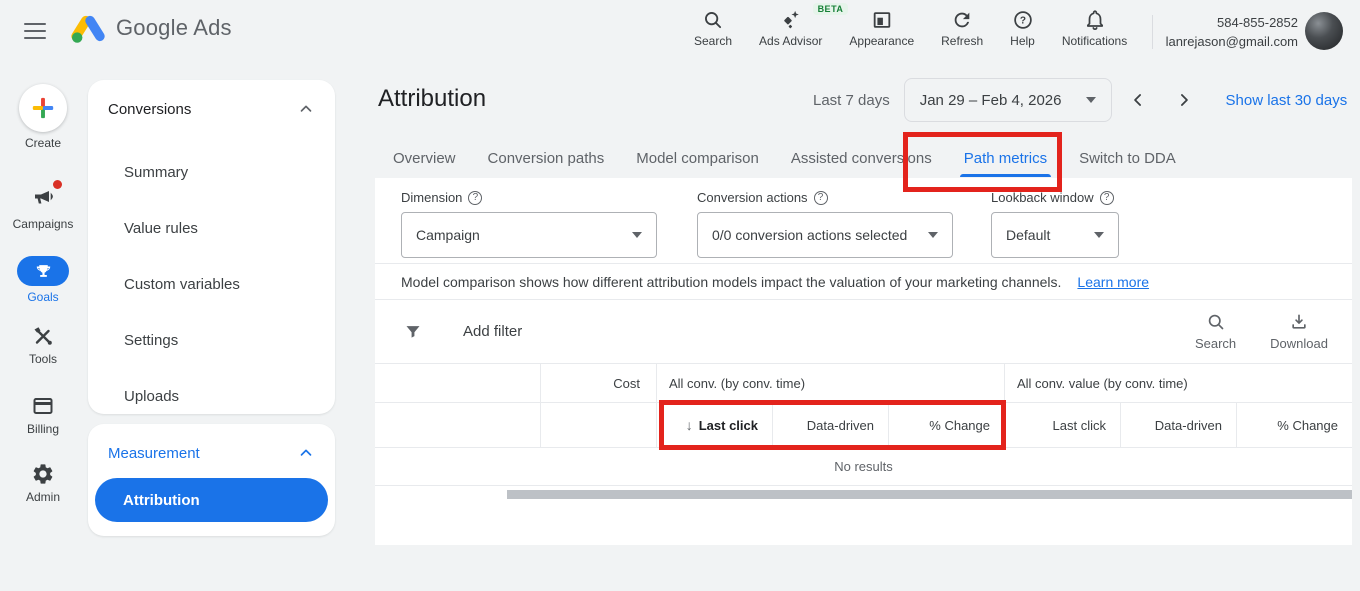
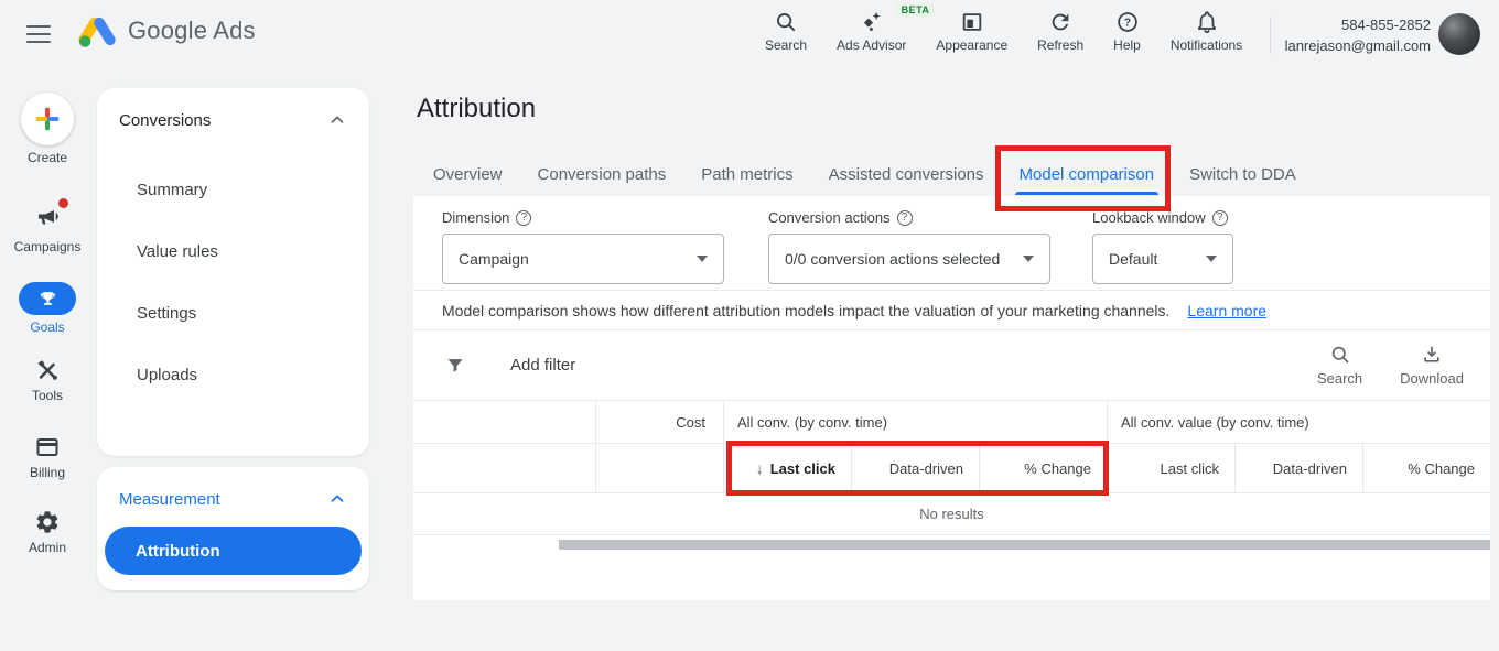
  Google Ads
  Search
  BETA
  Ads Advisor
  Appearance
  Refresh
  ?
  Help
  Notifications
  584-855-2852
  lanrejason@gmail.com
  Create
  Campaigns
  Goals
  Tools
  Billing
  Admin
  Conversions
  Summary
  Value rules
- Custom variables
  Settings
  Uploads
  Measurement
  Attribution
  Attribution
- Last 7 days
- Jan 29 – Feb 4, 2026
- Show last 30 days
  Overview
  Conversion paths
- Model comparison
+ Path metrics
  Assisted conversions
- Path metrics
+ Model comparison
  Switch to DDA
  Dimension
  ?
  Campaign
  Conversion actions
  ?
  0/0 conversion actions selected
  Lookback window
  ?
  Default
  Model comparison shows how different attribution models impact the valuation of your marketing channels.
  Learn more
  Add filter
  Search
  Download
  Cost
  All conv. (by conv. time)
  All conv. value (by conv. time)
  ↓
  Last click
  Data-driven
  % Change
  Last click
  Data-driven
  % Change
  No results
